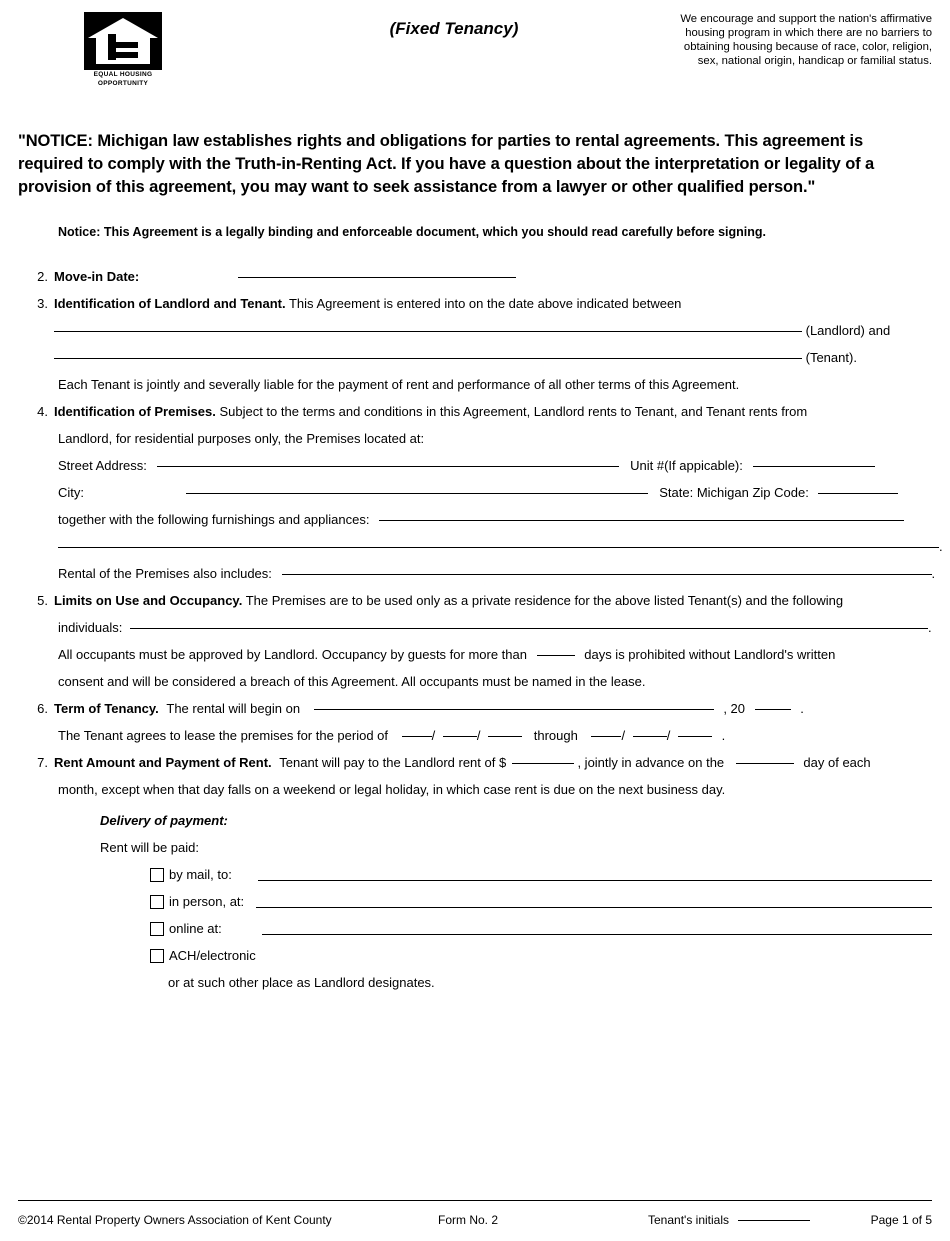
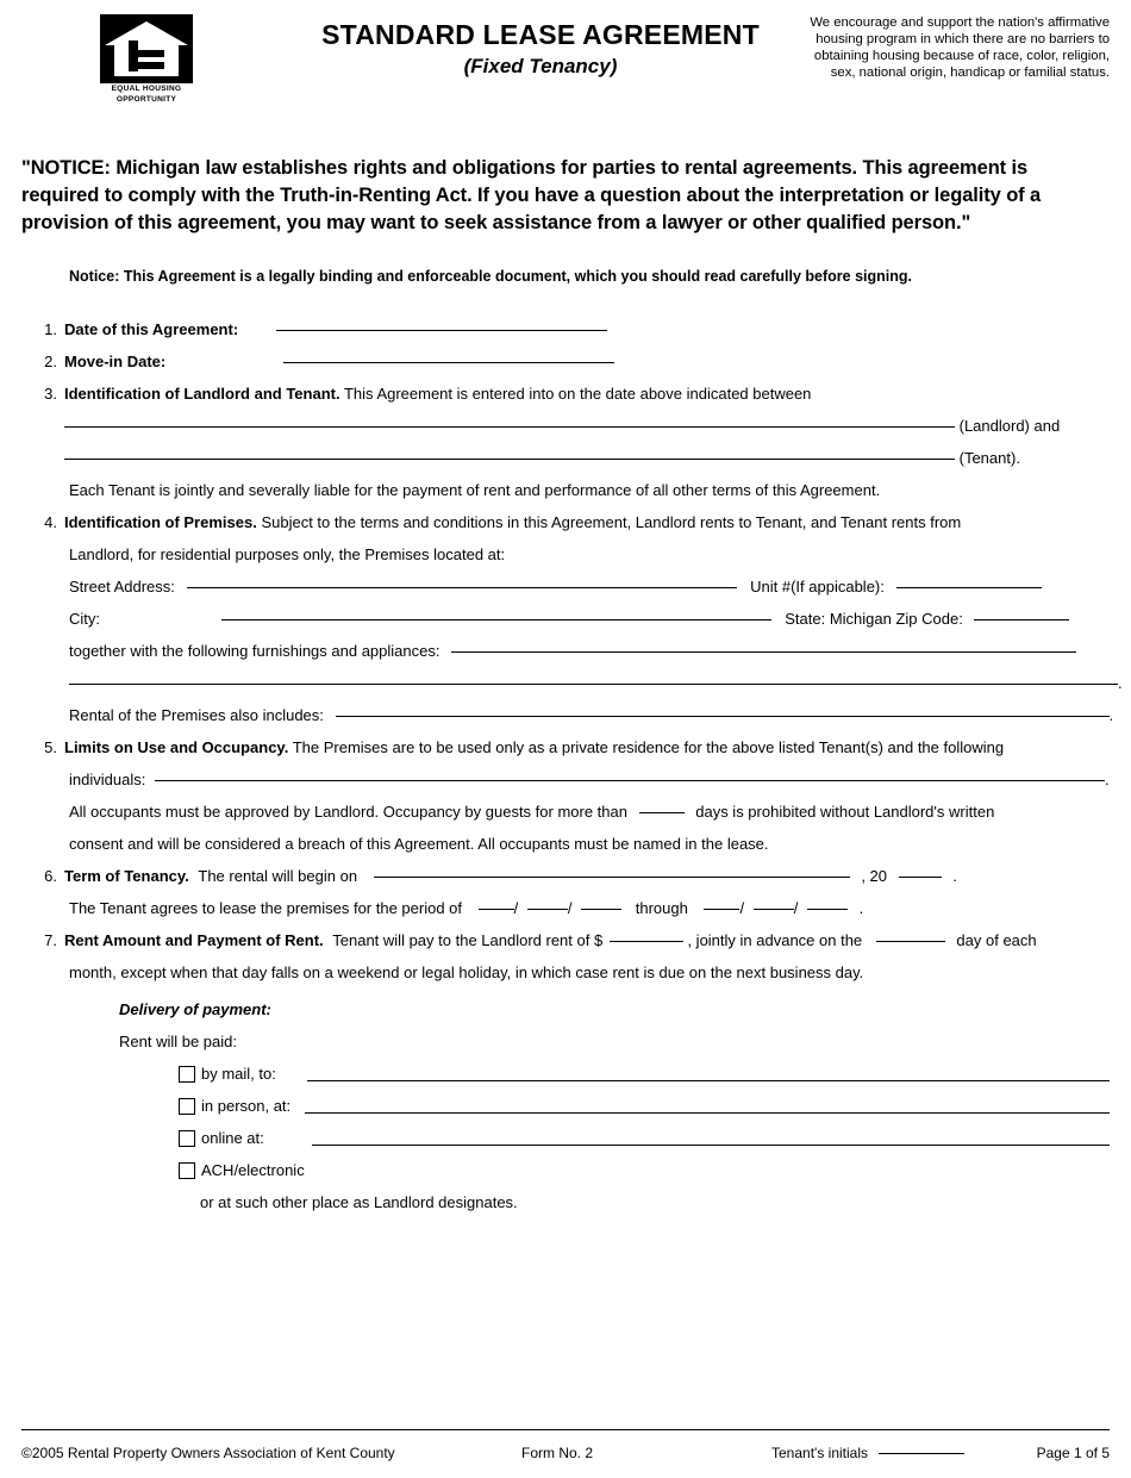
+ STANDARD LEASE AGREEMENT
  (Fixed Tenancy)
  We encourage and support the nation's affirmative housing program in which there are no barriers to obtaining housing because of race, color, religion, sex, national origin, handicap or familial status.
  "NOTICE: Michigan law establishes rights and obligations for parties to rental agreements. This agreement is required to comply with the Truth-in-Renting Act. If you have a question about the interpretation or legality of a provision of this agreement, you may want to seek assistance from a lawyer or other qualified person."
  Notice: This Agreement is a legally binding and enforceable document, which you should read carefully before signing.
+ 1.
+ Date of this Agreement:
  2.
  Move-in Date:
  3.
  Identification of Landlord and Tenant. This Agreement is entered into on the date above indicated between
  (Landlord) and
  (Tenant).
  Each Tenant is jointly and severally liable for the payment of rent and performance of all other terms of this Agreement.
  4.
  Identification of Premises. Subject to the terms and conditions in this Agreement, Landlord rents to Tenant, and Tenant rents from
  Landlord, for residential purposes only, the Premises located at:
  Street Address: Unit #(If appicable):
  City: State: Michigan Zip Code:
  together with the following furnishings and appliances:
  .
  Rental of the Premises also includes: .
  5.
  Limits on Use and Occupancy. The Premises are to be used only as a private residence for the above listed Tenant(s) and the following
  individuals: .
  All occupants must be approved by Landlord. Occupancy by guests for more than days is prohibited without Landlord's written
  consent and will be considered a breach of this Agreement. All occupants must be named in the lease.
  6.
  Term of Tenancy. The rental will begin on , 20 .
  The Tenant agrees to lease the premises for the period of / / through / / .
  7.
  Rent Amount and Payment of Rent. Tenant will pay to the Landlord rent of $ , jointly in advance on the day of each
  month, except when that day falls on a weekend or legal holiday, in which case rent is due on the next business day.
  Delivery of payment:
  Rent will be paid:
  by mail, to:
  in person, at:
  online at:
  ACH/electronic
  or at such other place as Landlord designates.
- ©2014 Rental Property Owners Association of Kent County
+ ©2005 Rental Property Owners Association of Kent County
  Form No. 2
  Tenant's initials
  Page 1 of 5
